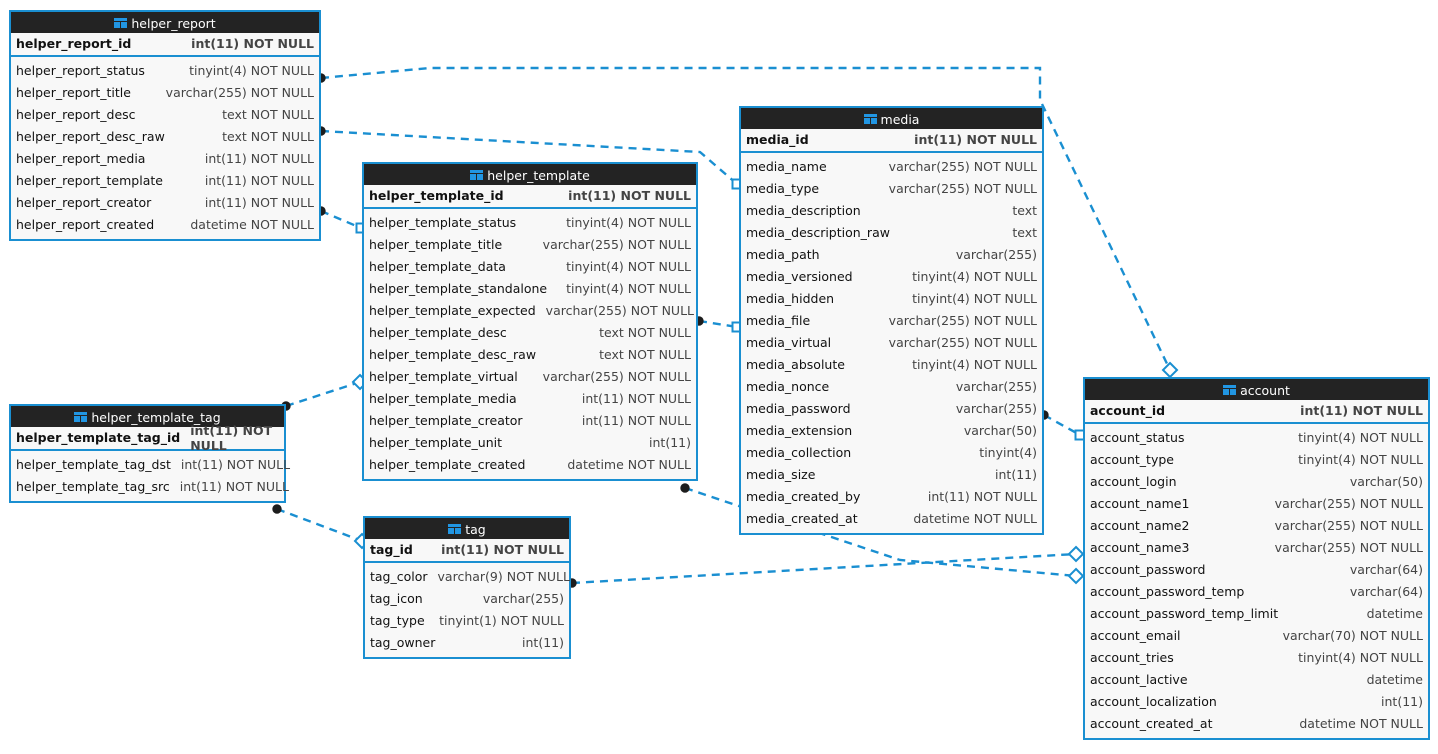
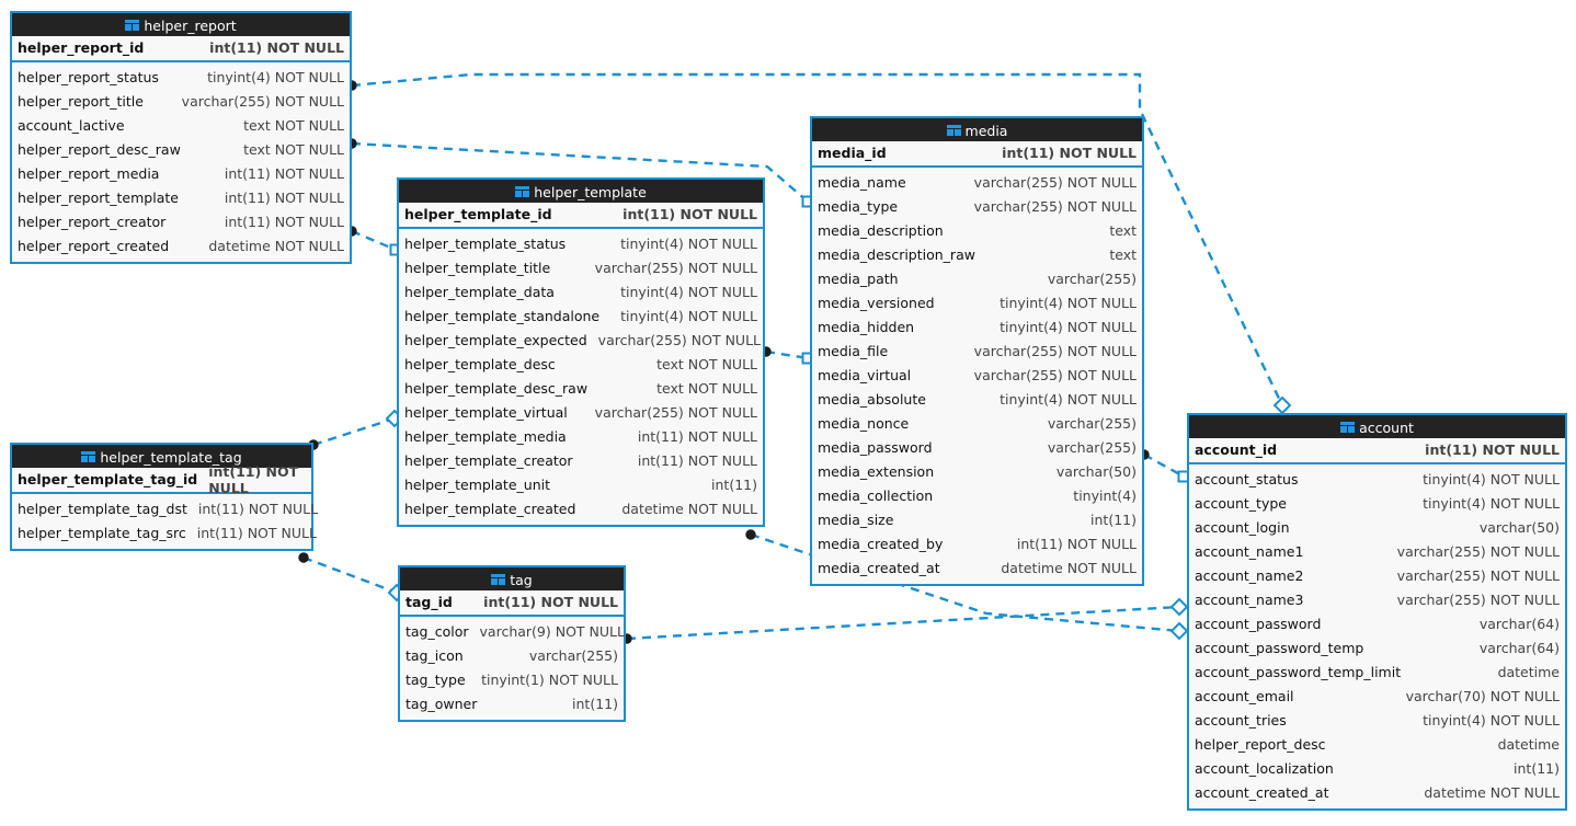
  helper_report
  helper_report_id
  int(11) NOT NULL
  helper_report_status
  tinyint(4) NOT NULL
  helper_report_title
  varchar(255) NOT NULL
- helper_report_desc
+ account_lactive
  text NOT NULL
  helper_report_desc_raw
  text NOT NULL
  helper_report_media
  int(11) NOT NULL
  helper_report_template
  int(11) NOT NULL
  helper_report_creator
  int(11) NOT NULL
  helper_report_created
  datetime NOT NULL
  helper_template
  helper_template_id
  int(11) NOT NULL
  helper_template_status
  tinyint(4) NOT NULL
  helper_template_title
  varchar(255) NOT NULL
  helper_template_data
  tinyint(4) NOT NULL
  helper_template_standalone
  tinyint(4) NOT NULL
  helper_template_expected
  varchar(255) NOT NULL
  helper_template_desc
  text NOT NULL
  helper_template_desc_raw
  text NOT NULL
  helper_template_virtual
  varchar(255) NOT NULL
  helper_template_media
  int(11) NOT NULL
  helper_template_creator
  int(11) NOT NULL
  helper_template_unit
  int(11)
  helper_template_created
  datetime NOT NULL
  media
  media_id
  int(11) NOT NULL
  media_name
  varchar(255) NOT NULL
  media_type
  varchar(255) NOT NULL
  media_description
  text
  media_description_raw
  text
  media_path
  varchar(255)
  media_versioned
  tinyint(4) NOT NULL
  media_hidden
  tinyint(4) NOT NULL
  media_file
  varchar(255) NOT NULL
  media_virtual
  varchar(255) NOT NULL
  media_absolute
  tinyint(4) NOT NULL
  media_nonce
  varchar(255)
  media_password
  varchar(255)
  media_extension
  varchar(50)
  media_collection
  tinyint(4)
  media_size
  int(11)
  media_created_by
  int(11) NOT NULL
  media_created_at
  datetime NOT NULL
  account
  account_id
  int(11) NOT NULL
  account_status
  tinyint(4) NOT NULL
  account_type
  tinyint(4) NOT NULL
  account_login
  varchar(50)
  account_name1
  varchar(255) NOT NULL
  account_name2
  varchar(255) NOT NULL
  account_name3
  varchar(255) NOT NULL
  account_password
  varchar(64)
  account_password_temp
  varchar(64)
  account_password_temp_limit
  datetime
  account_email
  varchar(70) NOT NULL
  account_tries
  tinyint(4) NOT NULL
- account_lactive
+ helper_report_desc
  datetime
  account_localization
  int(11)
  account_created_at
  datetime NOT NULL
  helper_template_tag
  helper_template_tag_id
  int(11) NOT NULL
  helper_template_tag_dst
  int(11) NOT NULL
  helper_template_tag_src
  int(11) NOT NULL
  tag
  tag_id
  int(11) NOT NULL
  tag_color
  varchar(9) NOT NULL
  tag_icon
  varchar(255)
  tag_type
  tinyint(1) NOT NULL
  tag_owner
  int(11)
